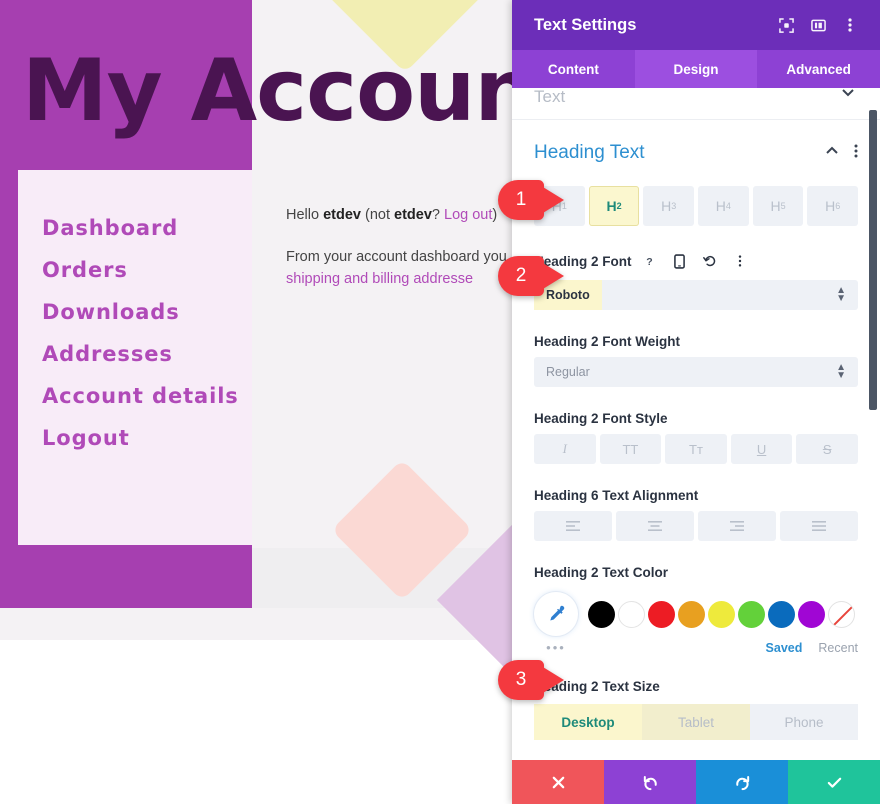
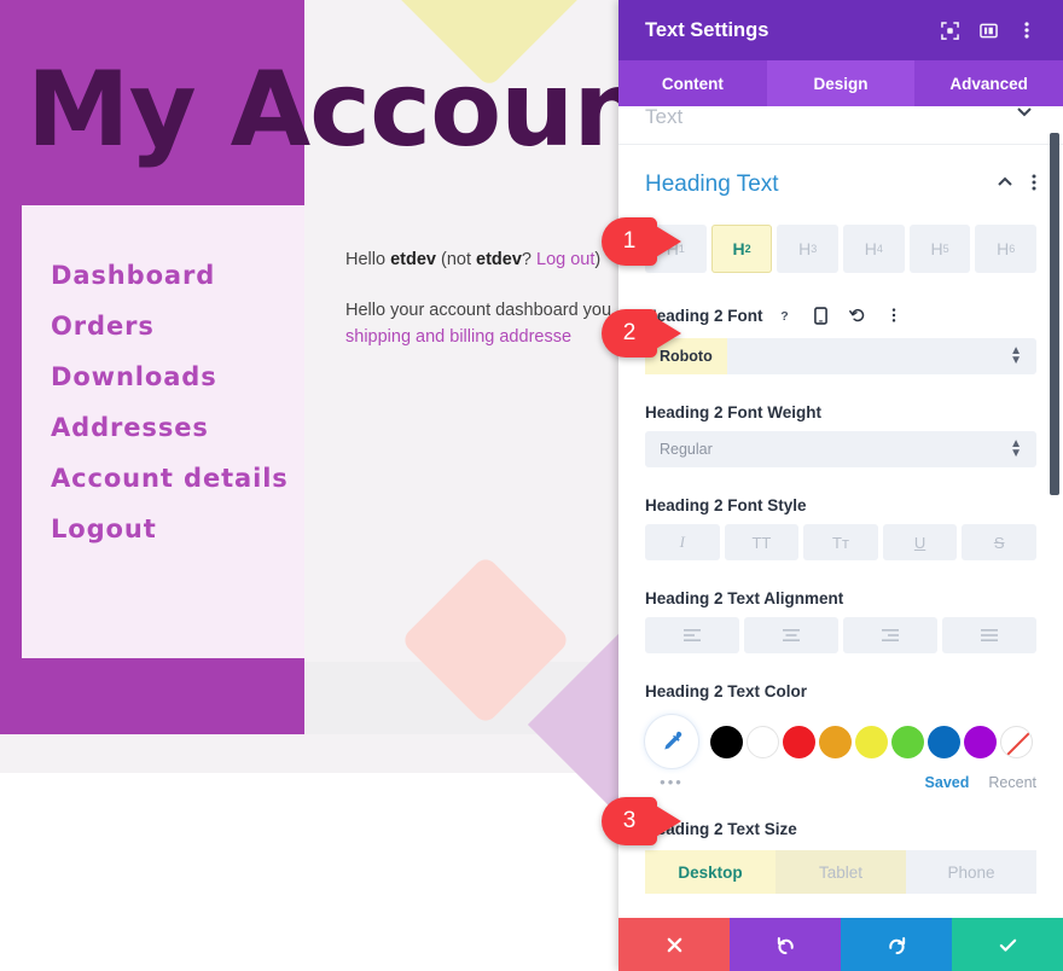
  My Accoun
  Dashboard
  Orders
  Downloads
  Addresses
  Account details
  Logout
  Hello etdev (not etdev? Log out)
- From your account dashboard you
+ Hello your account dashboard you
  shipping and billing addresse
  Text Settings
  Content
  Design
  Advanced
  Text
  Heading Text
  H
  1
  H
  2
  H
  3
  H
  4
  H
  5
  H
  6
  eading 2 Font
  ?
  Roboto
  ▲
  ▼
  Heading 2 Font Weight
  Regular
  ▲
  ▼
  Heading 2 Font Style
  I
  TT
  Tᴛ
  U
  S
- Heading 6 Text Alignment
+ Heading 2 Text Alignment
  Heading 2 Text Color
  •••
  Saved
  Recent
  eading 2 Text Size
  Desktop
  Tablet
  Phone
  1
  2
  3
